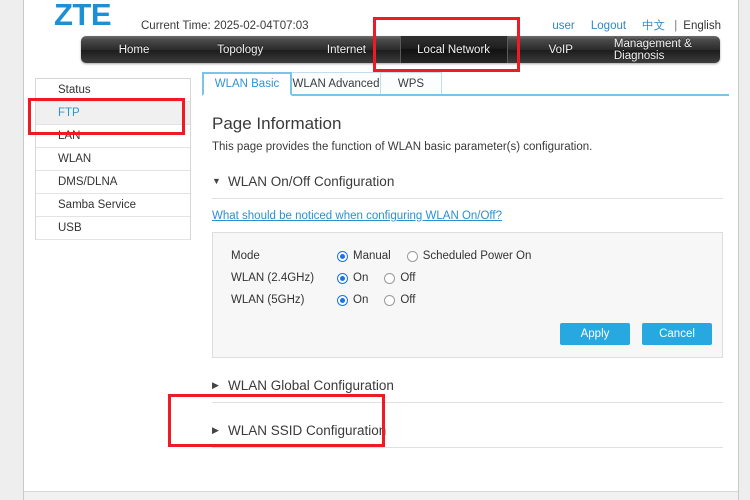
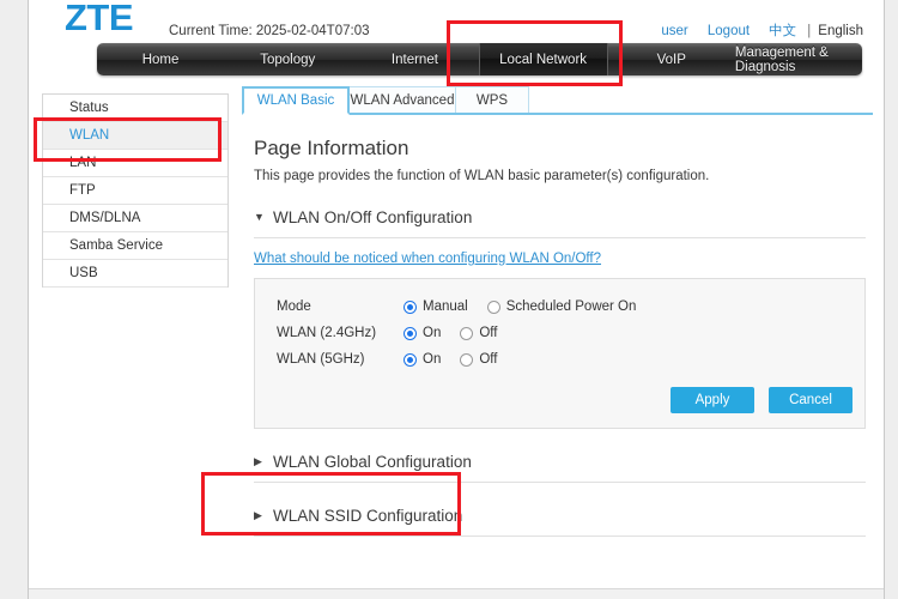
  ZTE
  Current Time: 2025-02-04T07:03
  user Logout 中文 | English
  Home
  Topology
  Internet
  Local Network
  VoIP
  Management & Diagnosis
  Status
- FTP
+ WLAN
  LAN
- WLAN
+ FTP
  DMS/DLNA
  Samba Service
  USB
  WLAN Basic
  WLAN Advanced
  WPS
  Page Information
  This page provides the function of WLAN basic parameter(s) configuration.
  ▼
  WLAN On/Off Configuration
  What should be noticed when configuring WLAN On/Off?
  Mode
  Manual
  Scheduled Power On
  WLAN (2.4GHz)
  On
  Off
  WLAN (5GHz)
  On
  Off
  Apply
  Cancel
  ▶
  WLAN Global Configuration
  ▶
  WLAN SSID Configuration
